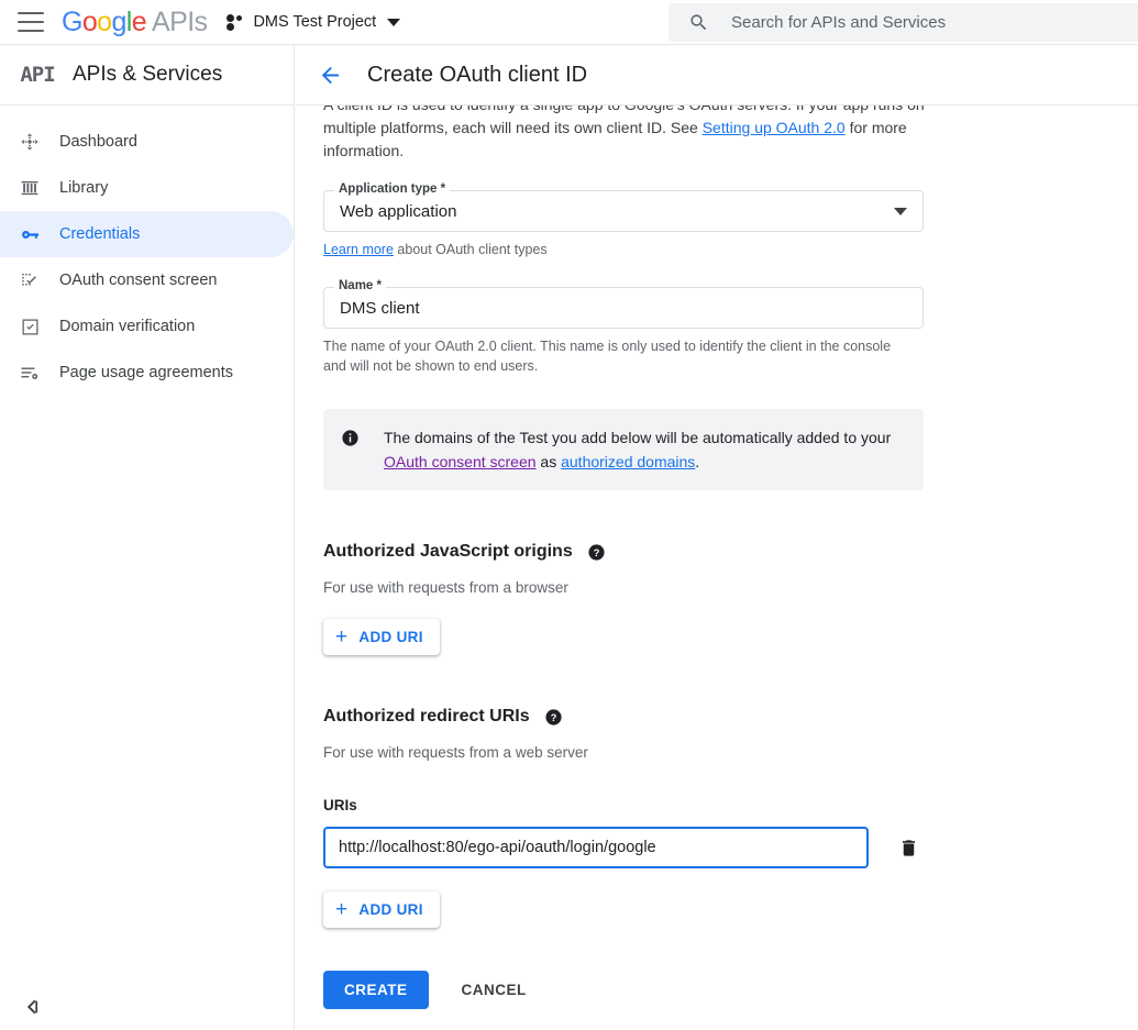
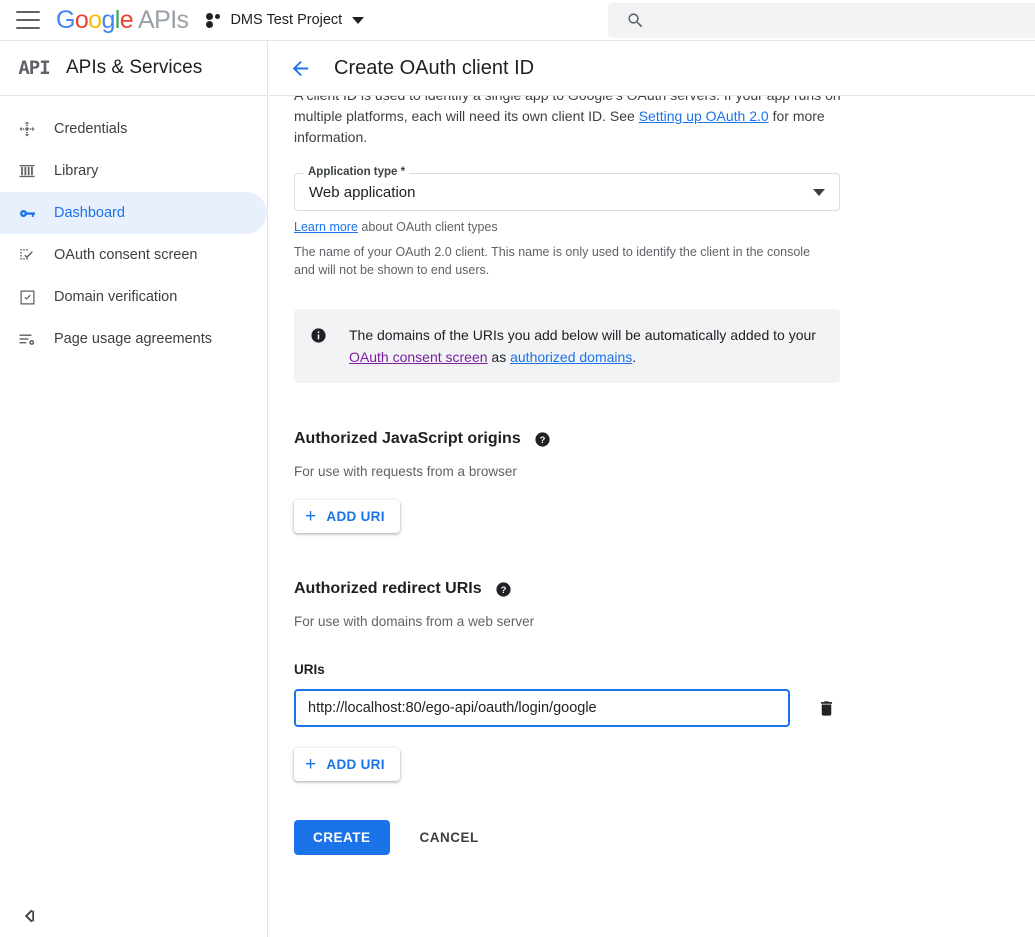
  Google APIs
  DMS Test Project
- Search for APIs and Services
  API
  APIs & Services
- Dashboard
+ Credentials
  Library
- Credentials
+ Dashboard
  OAuth consent screen
  Domain verification
  Page usage agreements
  Create OAuth client ID
  Application type *
  Web application
  Learn more about OAuth client types
- Name *
- DMS client
  The name of your OAuth 2.0 client. This name is only used to identify the client in the console and will not be shown to end users.
- The domains of the Test you add below will be automatically added to your OAuth consent screen as authorized domains.
+ The domains of the URIs you add below will be automatically added to your OAuth consent screen as authorized domains.
  Authorized JavaScript origins
  ?
  For use with requests from a browser
  +
  ADD URI
  Authorized redirect URIs
  ?
- For use with requests from a web server
+ For use with domains from a web server
  URIs
  http://localhost:80/ego-api/oauth/login/google
  +
  ADD URI
  CREATE
  CANCEL
